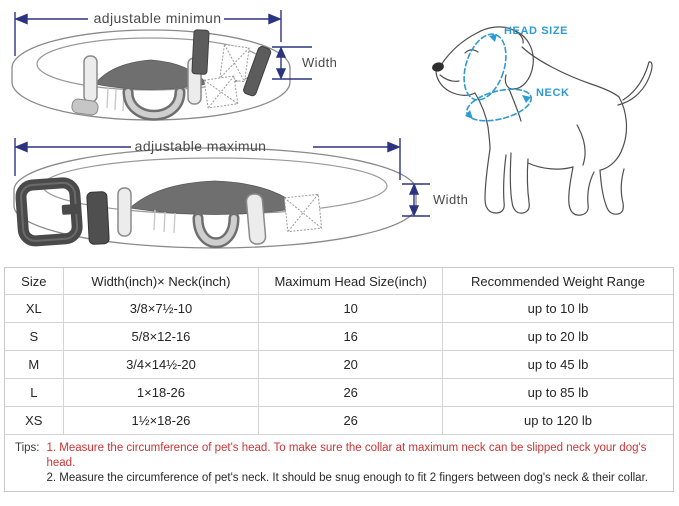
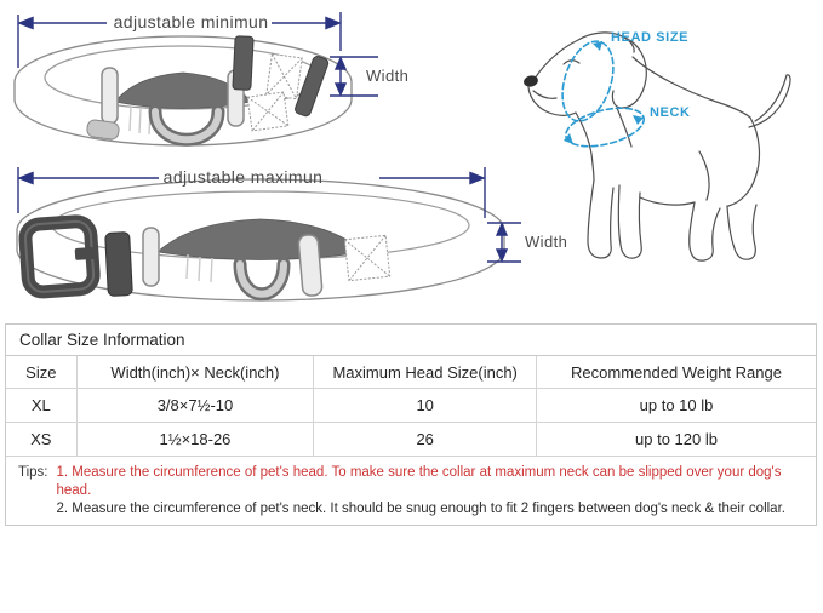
  adjustable minimun
  Width
  adjustable maximun
  Width
  HEAD SIZE
  NECK
+ Collar Size Information
  Size	Width(inch)× Neck(inch)	Maximum Head Size(inch)	Recommended Weight Range
  XL	3/8×7½-10	10	up to 10 lb
- S	5/8×12-16	16	up to 20 lb
- M	3/4×14½-20	20	up to 45 lb
- L	1×18-26	26	up to 85 lb
  XS	1½×18-26	26	up to 120 lb
  Tips:
- 1. Measure the circumference of pet's head. To make sure the collar at maximum neck can be slipped neck your dog's head.
+ 1. Measure the circumference of pet's head. To make sure the collar at maximum neck can be slipped over your dog's head.
  2. Measure the circumference of pet's neck. It should be snug enough to fit 2 fingers between dog's neck & their collar.
